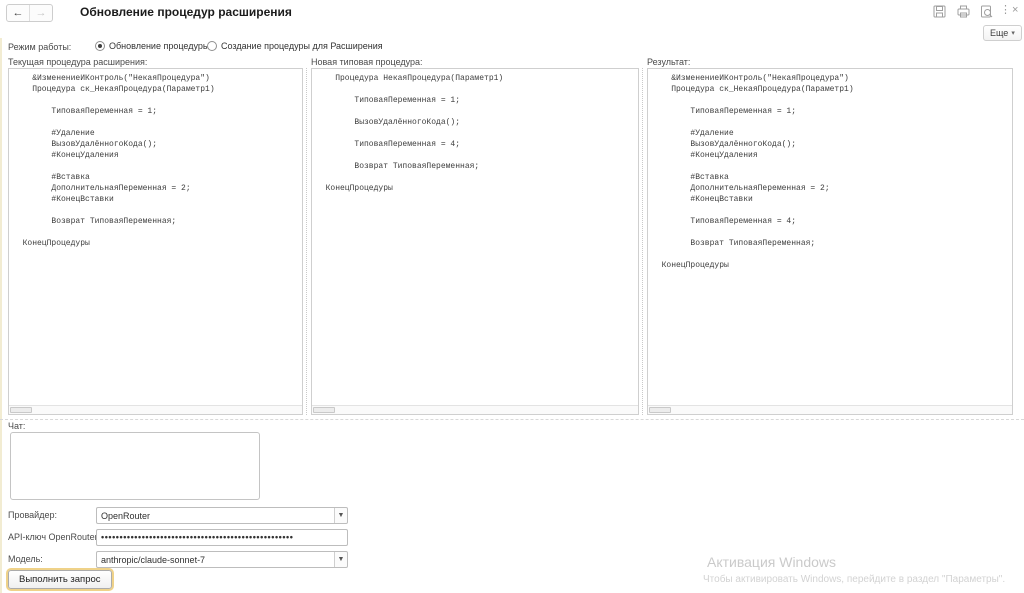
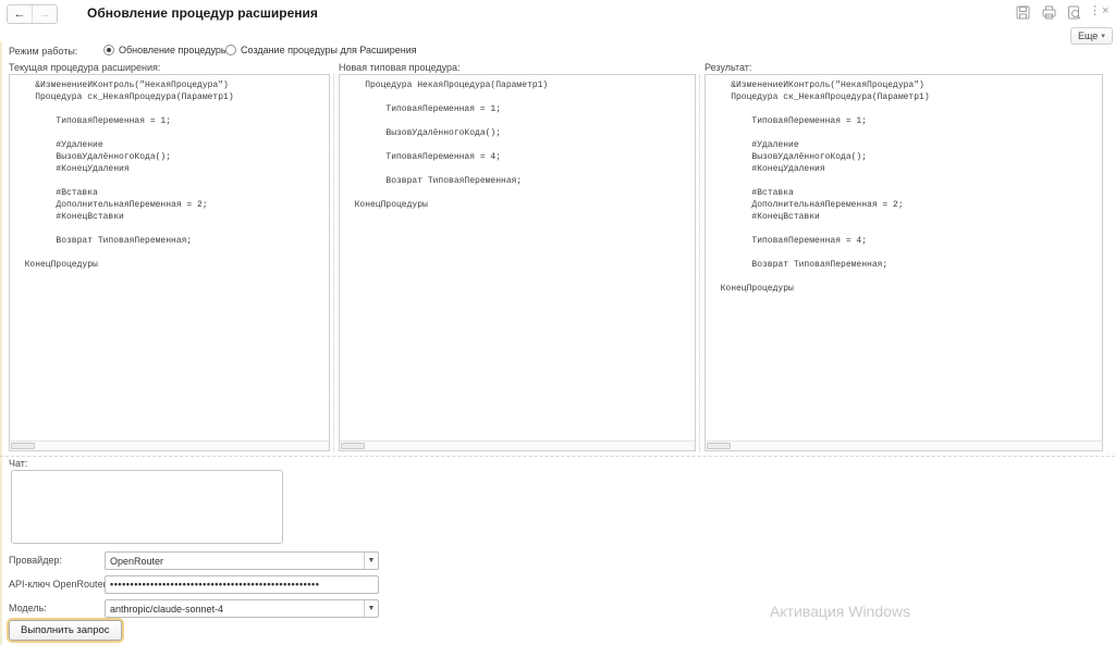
  ←
  →
  Обновление процедур расширения
  ⋮
  ×
  Еще
  Режим работы:
  Обновление процедур
  Создание процедуры для Расширения
  Текущая процедура расширения:
  Новая типовая процедура:
  Результат:
  &ИзменениеИКонтроль("НекаяПроцедура")
  Процедура ск_НекаяПроцедура(Параметр1)
  ТиповаяПеременная = 1;
  #Удаление
  ВызовУдалённогоКода();
  #КонецУдаления
  #Вставка
  ДополнительнаяПеременная = 2;
  #КонецВставки
  Возврат ТиповаяПеременная;
  КонецПроцедуры
  Процедура НекаяПроцедура(Параметр1)
  ТиповаяПеременная = 1;
  ВызовУдалённогоКода();
  ТиповаяПеременная = 4;
  Возврат ТиповаяПеременная;
  КонецПроцедуры
  &ИзменениеИКонтроль("НекаяПроцедура")
  Процедура ск_НекаяПроцедура(Параметр1)
  ТиповаяПеременная = 1;
  #Удаление
  ВызовУдалённогоКода();
  #КонецУдаления
  #Вставка
  ДополнительнаяПеременная = 2;
  #КонецВставки
  ТиповаяПеременная = 4;
  Возврат ТиповаяПеременная;
  КонецПроцедуры
  Чат:
  Провайдер:
  OpenRouter
  API-ключ OpenRoute
  ••••••••••••••••••••••••••••••••••••••••••••••••••••
  Модель:
- anthropic/claude-sonnet-7
+ anthropic/claude-sonnet-4
  Выполнить запрос
  Активация Windows
- Чтобы активировать Windows, перейдите в раздел "Параметры".
